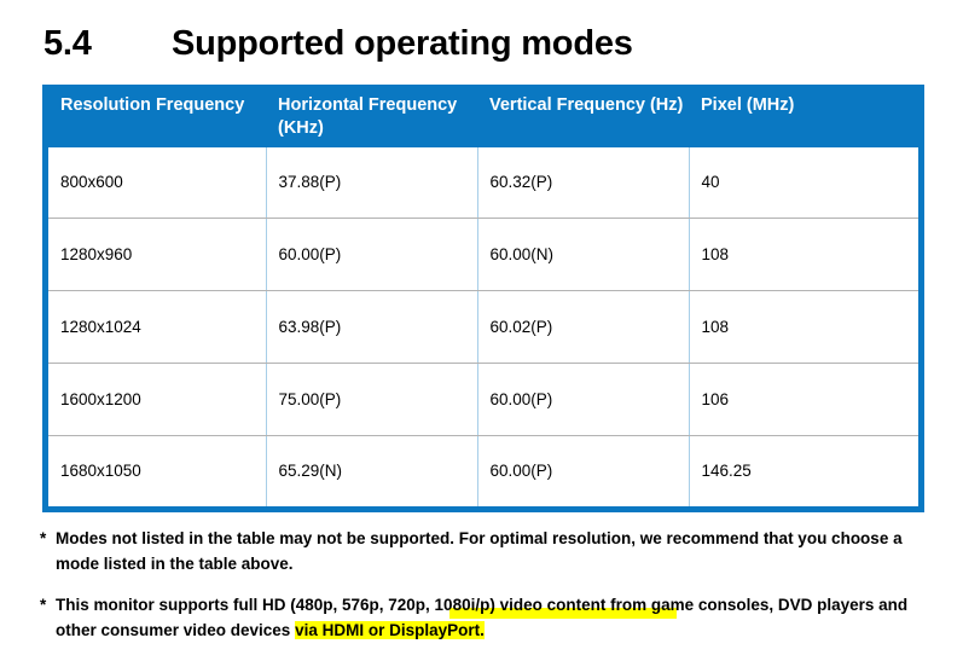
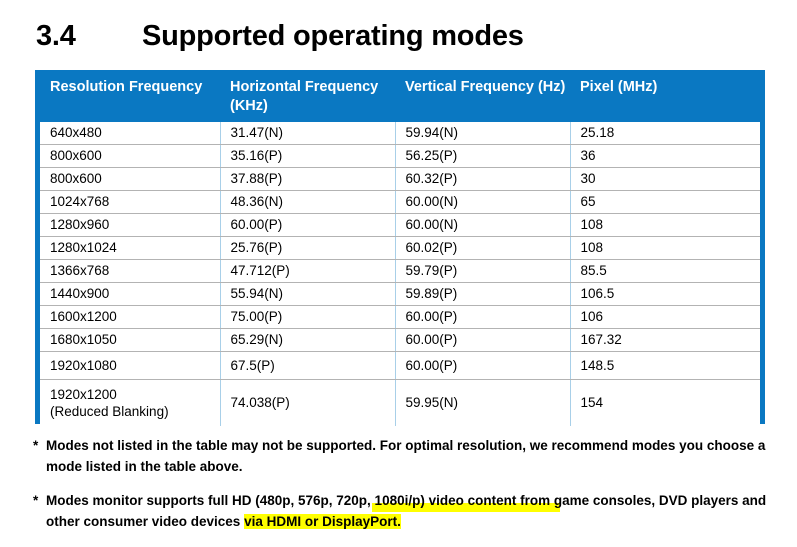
- 5.4
+ 3.4
  Supported operating modes
  Resolution Frequency	Horizontal Frequency (KHz)	Vertical Frequency (Hz)	Pixel (MHz)
+ 640x480	31.47(N)	59.94(N)	25.18
+ 800x600	35.16(P)	56.25(P)	36
- 800x600	37.88(P)	60.32(P)	40
+ 800x600	37.88(P)	60.32(P)	30
+ 1024x768	48.36(N)	60.00(N)	65
  1280x960	60.00(P)	60.00(N)	108
- 1280x1024	63.98(P)	60.02(P)	108
+ 1280x1024	25.76(P)	60.02(P)	108
+ 1366x768	47.712(P)	59.79(P)	85.5
+ 1440x900	55.94(N)	59.89(P)	106.5
  1600x1200	75.00(P)	60.00(P)	106
- 1680x1050	65.29(N)	60.00(P)	146.25
+ 1680x1050	65.29(N)	60.00(P)	167.32
+ 1920x1080	67.5(P)	60.00(P)	148.5
+ 1920x1200 (Reduced Blanking)	74.038(P)	59.95(N)	154
  *
- Modes not listed in the table may not be supported. For optimal resolution, we recommend that you choose a mode listed in the table above.
+ Modes not listed in the table may not be supported. For optimal resolution, we recommend modes you choose a mode listed in the table above.
  *
- This monitor supports full HD (480p, 576p, 720p, 1080i/p) video content from game consoles, DVD players and other consumer video devices via HDMI or DisplayPort.
+ Modes monitor supports full HD (480p, 576p, 720p, 1080i/p) video content from game consoles, DVD players and other consumer video devices via HDMI or DisplayPort.
